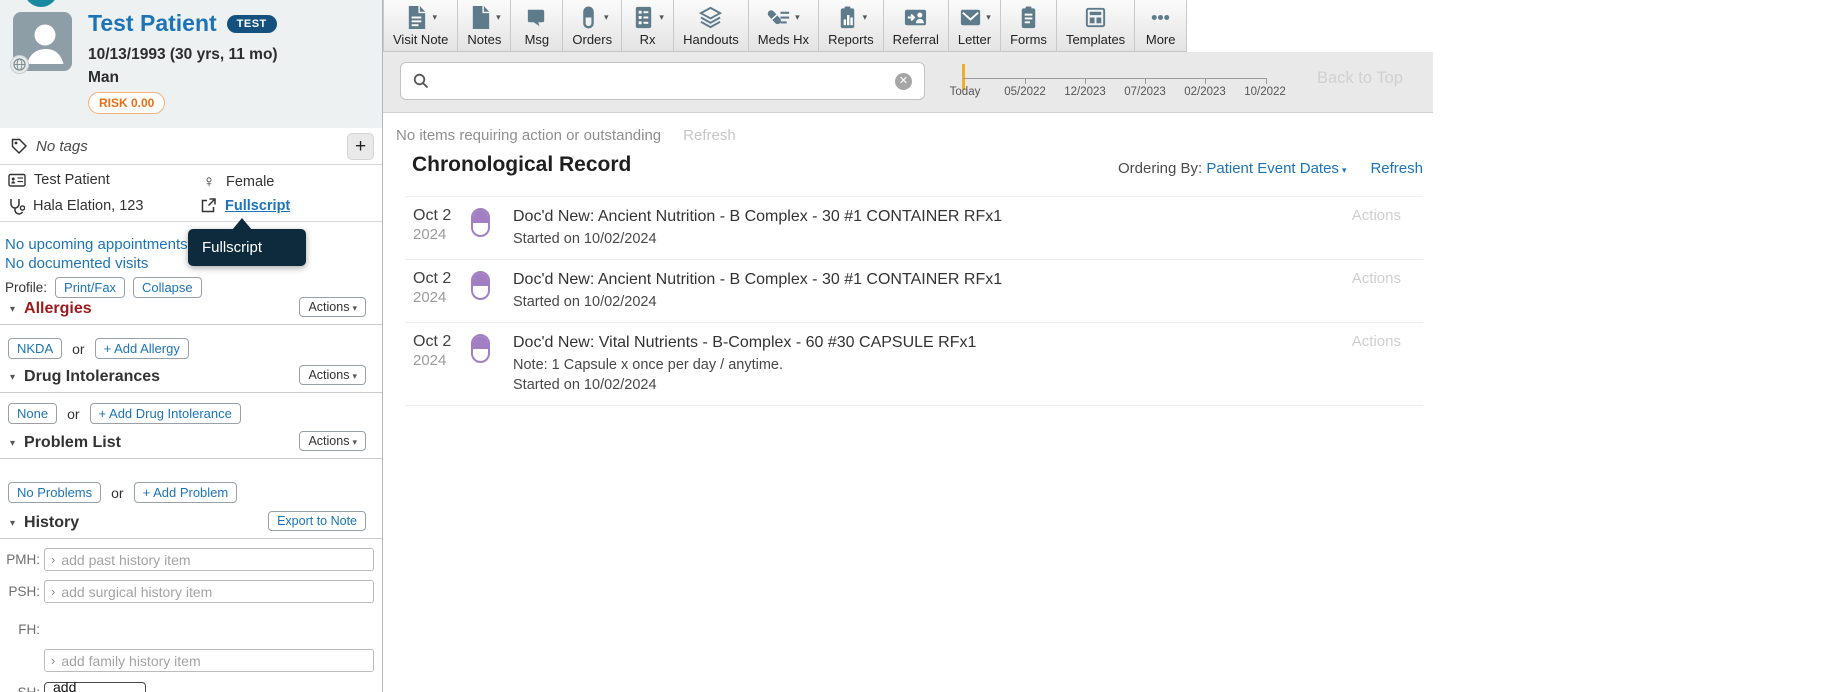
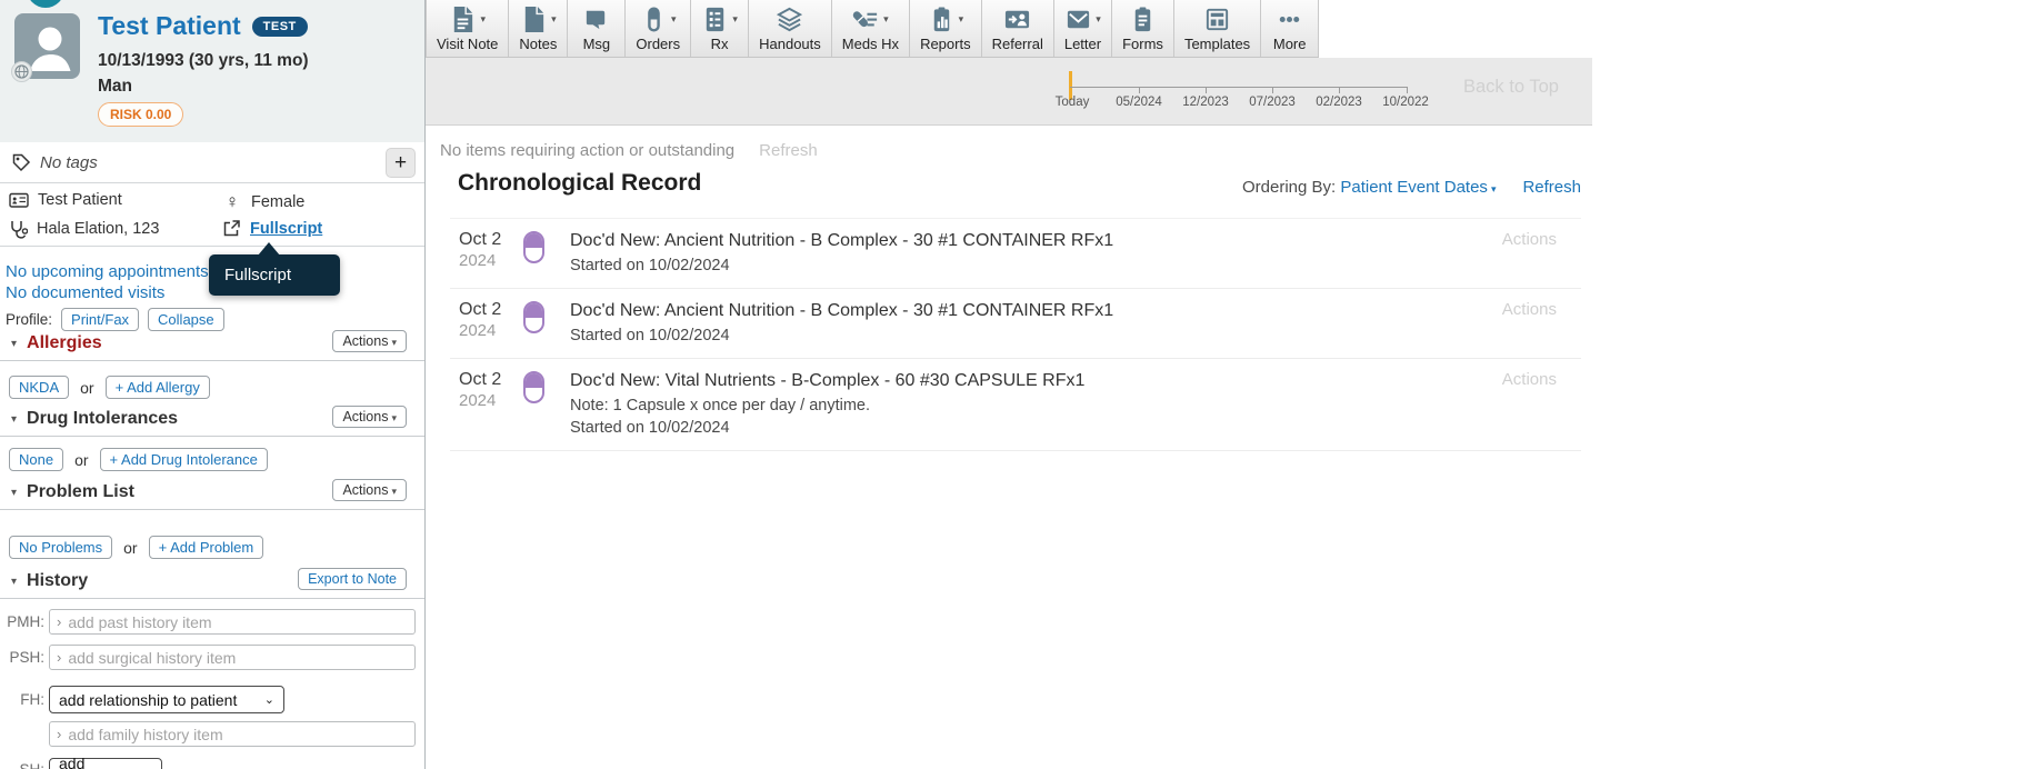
  Test Patient
  TEST
  10/13/1993 (30 yrs, 11 mo)
  Man
  RISK 0.00
  No tags
  +
  Test Patient
  ♀
  Female
  Hala Elation, 123
  Fullscript
  Fullscript
  No upcoming appointments
  No documented visits
  Profile:
  Print/Fax
  Collapse
  ▾
  Allergies
  Actions ▾
  NKDA
  or
  + Add Allergy
  ▾
  Drug Intolerances
  Actions ▾
  None
  or
  + Add Drug Intolerance
  ▾
  Problem List
  Actions ▾
  No Problems
  or
  + Add Problem
  ▾
  History
  Export to Note
  PMH:
  ›
  add past history item
  PSH:
  ›
  add surgical history item
  FH:
+ add relationship to patient
+ ⌄
  ›
  add family history item
  ▾
  Visit Note
  ▾
  Notes
  Msg
  ▾
  Orders
  ▾
  Rx
  Handouts
  ▾
  Meds Hx
  ▾
  Reports
  Referral
  ▾
  Letter
  Forms
  Templates
  More
- ✕
  Today
- 05/2022
+ 05/2024
  12/2023
  07/2023
  02/2023
  10/2022
  Back to Top
  No items requiring action or outstanding
  Refresh
  Chronological Record
  Ordering By: Patient Event Dates ▾
  Refresh
  Oct 2
  2024
  Doc'd New: Ancient Nutrition - B Complex - 30 #1 CONTAINER RFx1
  Started on 10/02/2024
  Actions
  Oct 2
  2024
  Doc'd New: Ancient Nutrition - B Complex - 30 #1 CONTAINER RFx1
  Started on 10/02/2024
  Actions
  Oct 2
  2024
  Doc'd New: Vital Nutrients - B-Complex - 60 #30 CAPSULE RFx1
  Note: 1 Capsule x once per day / anytime.
  Started on 10/02/2024
  Actions
